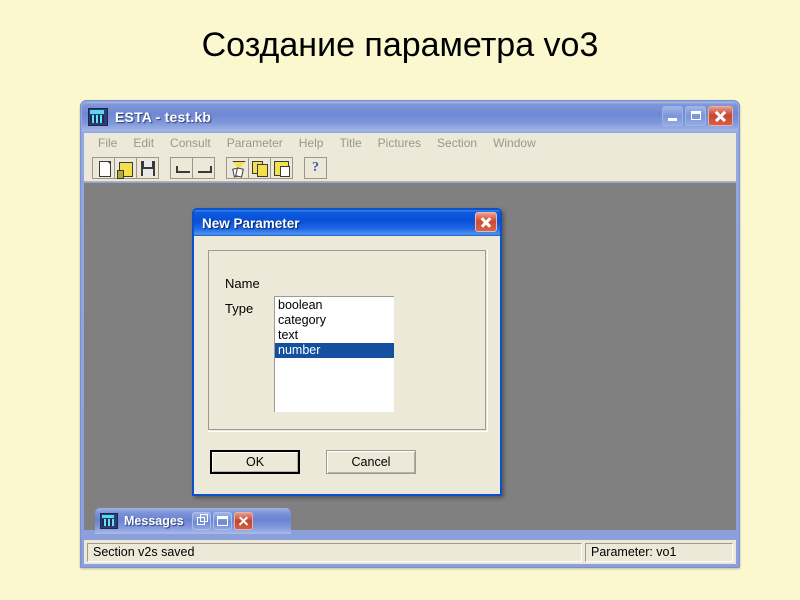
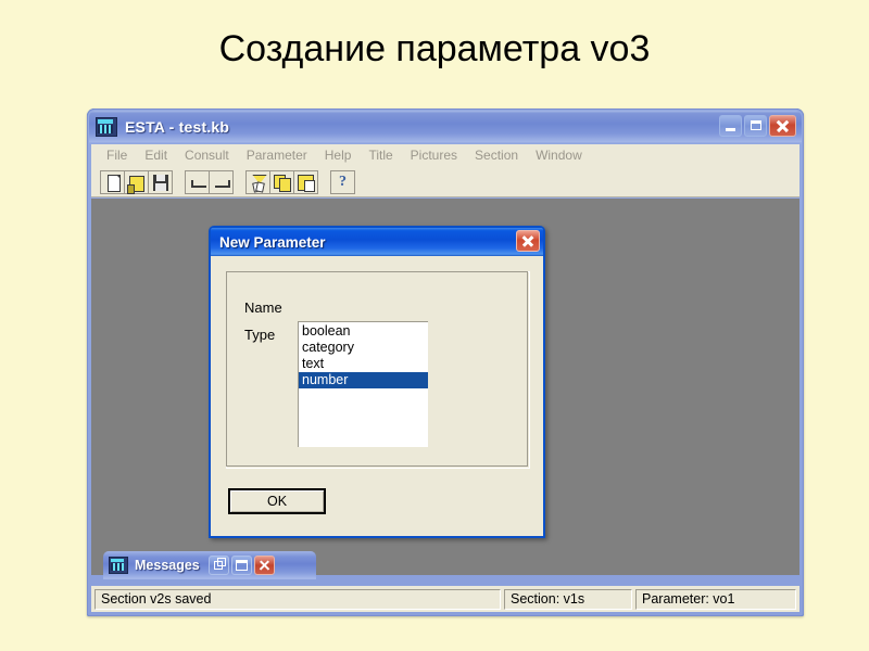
  Создание параметра vo3
  ESTA - test.kb
  File
  Edit
  Consult
  Parameter
  Help
  Title
  Pictures
  Section
  Window
  ?
  New Parameter
  Name
  Type
  boolean
  category
  text
  number
  OK
- Cancel
  Messages
  Section v2s saved
+ Section: v1s
  Parameter: vo1
